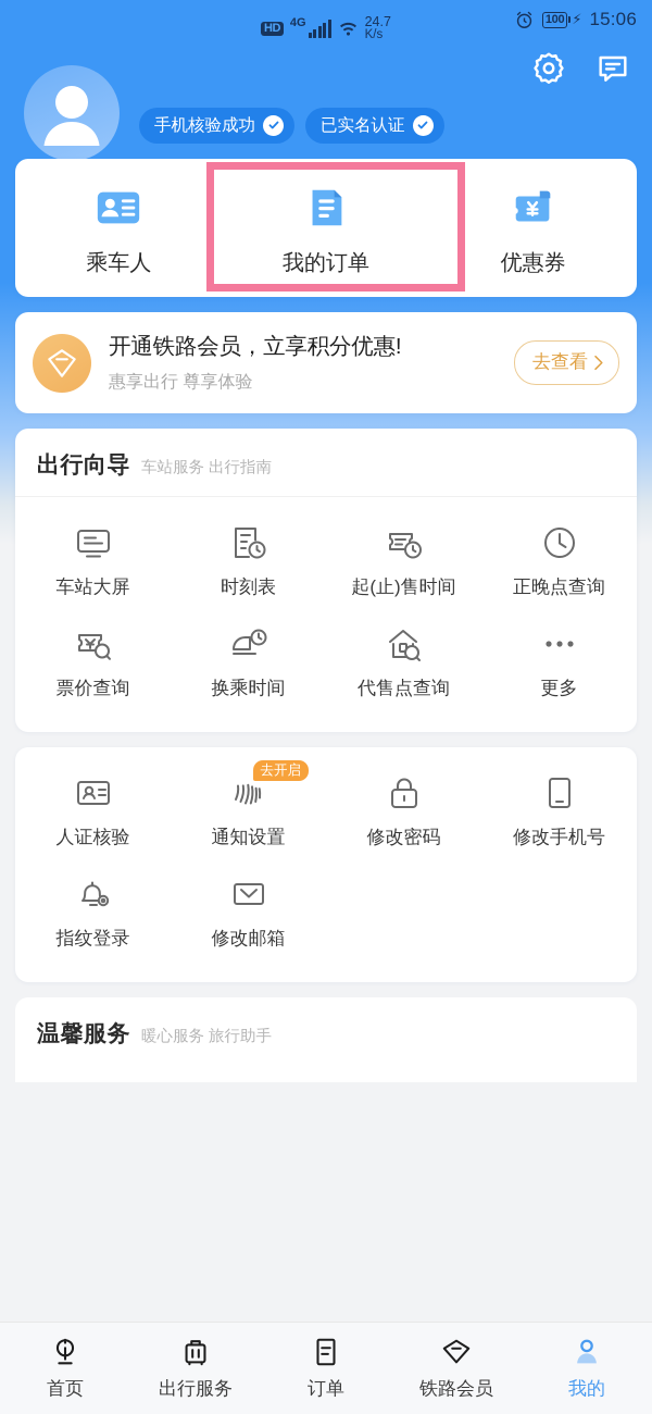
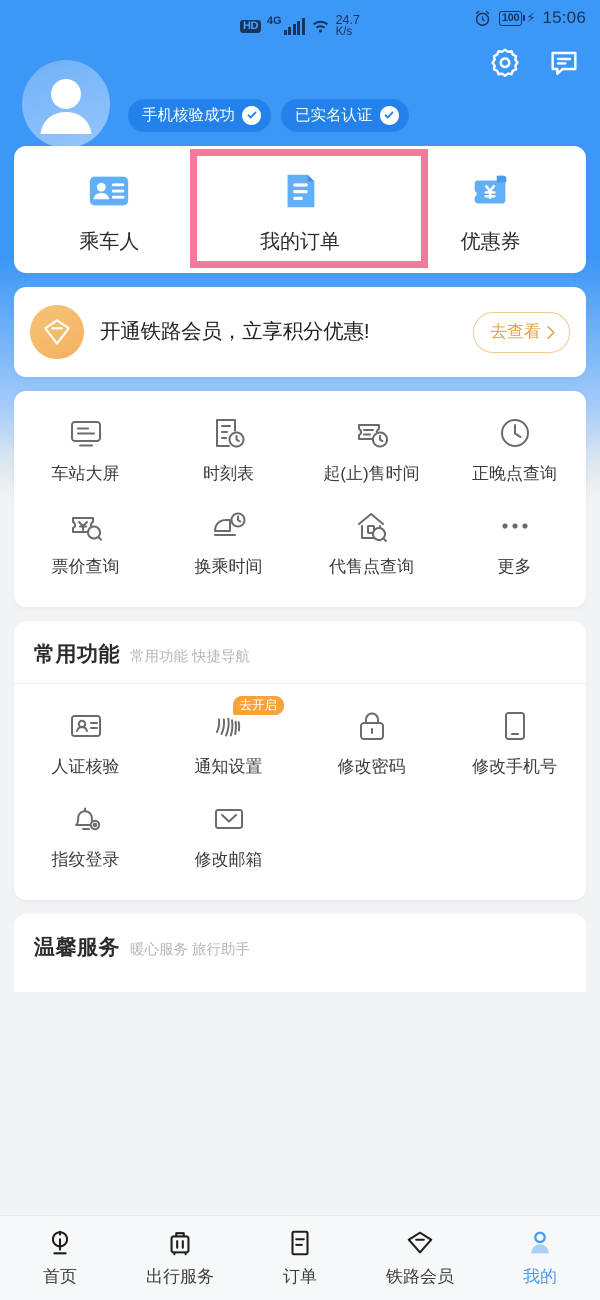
  HD
  4G
  24.7
  K/s
  100
  ⚡
  15:06
  手机核验成功
  已实名认证
  乘车人
  我的订单
  优惠券
  开通铁路会员，立享积分优惠!
- 惠享出行 尊享体验
  去查看
- 出行向导
- 车站服务 出行指南
  车站大屏
  时刻表
  起(止)售时间
  正晚点查询
  票价查询
  换乘时间
  代售点查询
  更多
+ 常用功能
+ 常用功能 快捷导航
  人证核验
  去开启
  通知设置
  修改密码
  修改手机号
  指纹登录
  修改邮箱
  温馨服务
  暖心服务 旅行助手
  首页
  出行服务
  订单
  铁路会员
  我的
